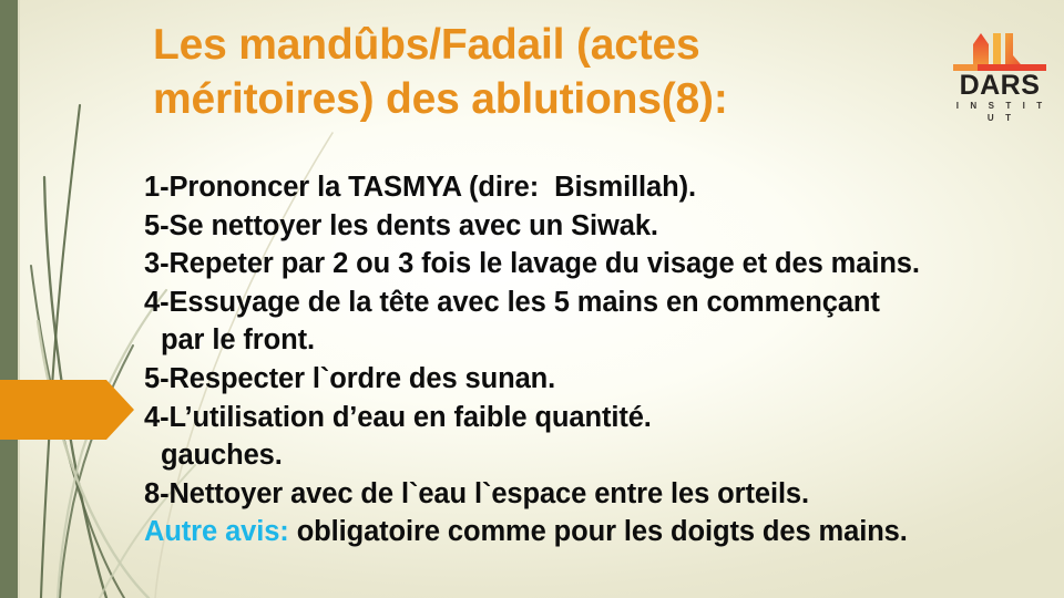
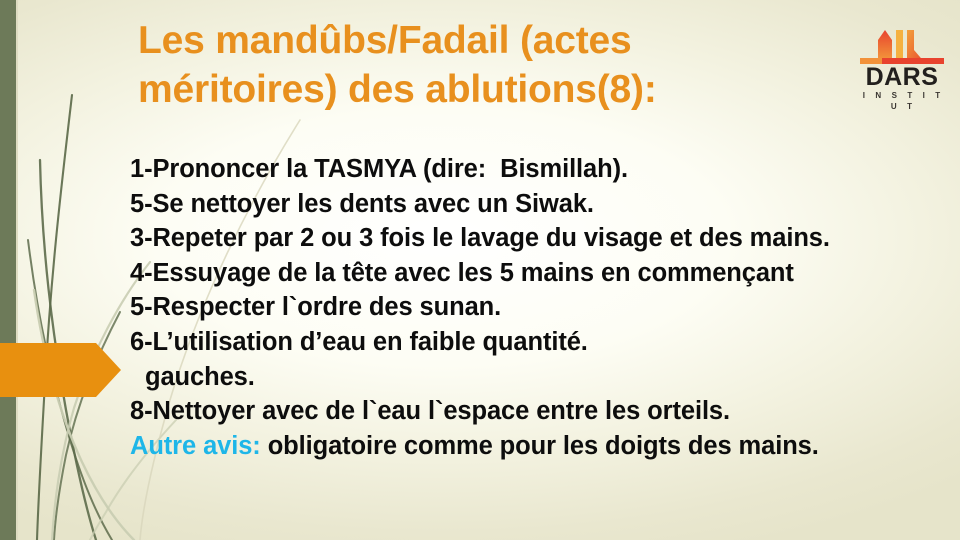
  Les mandûbs/Fadail (actes
  méritoires) des ablutions(8):
  DARS
  I N S T I T U T
  1-Prononcer la TASMYA (dire: Bismillah).
  5-Se nettoyer les dents avec un Siwak.
  3-Repeter par 2 ou 3 fois le lavage du visage et des mains.
  4-Essuyage de la tête avec les 5 mains en commençant
- par le front.
  5-Respecter l`ordre des sunan.
- 4-L’utilisation d’eau en faible quantité.
+ 6-L’utilisation d’eau en faible quantité.
  gauches.
  8-Nettoyer avec de l`eau l`espace entre les orteils.
  Autre avis: obligatoire comme pour les doigts des mains.
